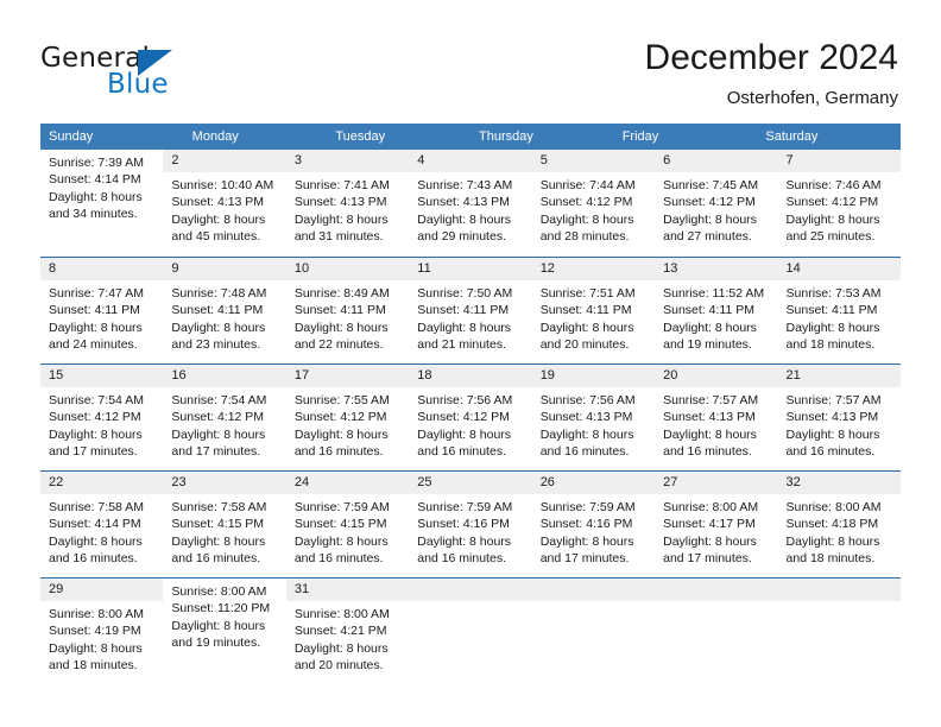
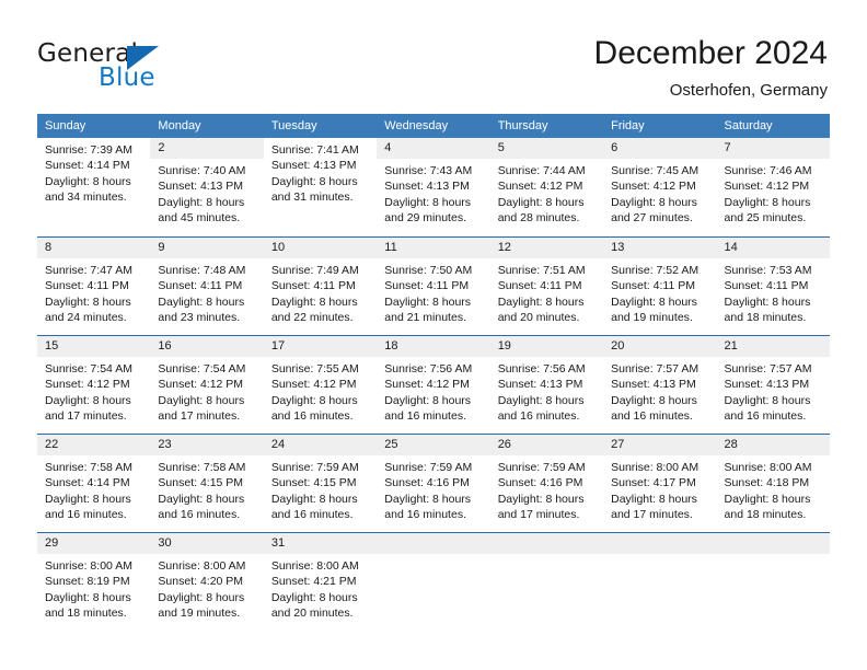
  General
  Blue
  December 2024
  Osterhofen, Germany
  Sunday
  Monday
  Tuesday
+ Wednesday
  Thursday
  Friday
  Saturday
  Sunrise: 7:39 AM
  Sunset: 4:14 PM
  Daylight: 8 hours
  and 34 minutes.
  2
- Sunrise: 10:40 AM
+ Sunrise: 7:40 AM
  Sunset: 4:13 PM
  Daylight: 8 hours
  and 45 minutes.
- 3
  Sunrise: 7:41 AM
  Sunset: 4:13 PM
  Daylight: 8 hours
  and 31 minutes.
  4
  Sunrise: 7:43 AM
  Sunset: 4:13 PM
  Daylight: 8 hours
  and 29 minutes.
  5
  Sunrise: 7:44 AM
  Sunset: 4:12 PM
  Daylight: 8 hours
  and 28 minutes.
  6
  Sunrise: 7:45 AM
  Sunset: 4:12 PM
  Daylight: 8 hours
  and 27 minutes.
  7
  Sunrise: 7:46 AM
  Sunset: 4:12 PM
  Daylight: 8 hours
  and 25 minutes.
  8
  Sunrise: 7:47 AM
  Sunset: 4:11 PM
  Daylight: 8 hours
  and 24 minutes.
  9
  Sunrise: 7:48 AM
  Sunset: 4:11 PM
  Daylight: 8 hours
  and 23 minutes.
  10
- Sunrise: 8:49 AM
+ Sunrise: 7:49 AM
  Sunset: 4:11 PM
  Daylight: 8 hours
  and 22 minutes.
  11
  Sunrise: 7:50 AM
  Sunset: 4:11 PM
  Daylight: 8 hours
  and 21 minutes.
  12
  Sunrise: 7:51 AM
  Sunset: 4:11 PM
  Daylight: 8 hours
  and 20 minutes.
  13
- Sunrise: 11:52 AM
+ Sunrise: 7:52 AM
  Sunset: 4:11 PM
  Daylight: 8 hours
  and 19 minutes.
  14
  Sunrise: 7:53 AM
  Sunset: 4:11 PM
  Daylight: 8 hours
  and 18 minutes.
  15
  Sunrise: 7:54 AM
  Sunset: 4:12 PM
  Daylight: 8 hours
  and 17 minutes.
  16
  Sunrise: 7:54 AM
  Sunset: 4:12 PM
  Daylight: 8 hours
  and 17 minutes.
  17
  Sunrise: 7:55 AM
  Sunset: 4:12 PM
  Daylight: 8 hours
  and 16 minutes.
  18
  Sunrise: 7:56 AM
  Sunset: 4:12 PM
  Daylight: 8 hours
  and 16 minutes.
  19
  Sunrise: 7:56 AM
  Sunset: 4:13 PM
  Daylight: 8 hours
  and 16 minutes.
  20
  Sunrise: 7:57 AM
  Sunset: 4:13 PM
  Daylight: 8 hours
  and 16 minutes.
  21
  Sunrise: 7:57 AM
  Sunset: 4:13 PM
  Daylight: 8 hours
  and 16 minutes.
  22
  Sunrise: 7:58 AM
  Sunset: 4:14 PM
  Daylight: 8 hours
  and 16 minutes.
  23
  Sunrise: 7:58 AM
  Sunset: 4:15 PM
  Daylight: 8 hours
  and 16 minutes.
  24
  Sunrise: 7:59 AM
  Sunset: 4:15 PM
  Daylight: 8 hours
  and 16 minutes.
  25
  Sunrise: 7:59 AM
  Sunset: 4:16 PM
  Daylight: 8 hours
  and 16 minutes.
  26
  Sunrise: 7:59 AM
  Sunset: 4:16 PM
  Daylight: 8 hours
  and 17 minutes.
  27
  Sunrise: 8:00 AM
  Sunset: 4:17 PM
  Daylight: 8 hours
  and 17 minutes.
- 32
+ 28
  Sunrise: 8:00 AM
  Sunset: 4:18 PM
  Daylight: 8 hours
  and 18 minutes.
  29
  Sunrise: 8:00 AM
- Sunset: 4:19 PM
+ Sunset: 8:19 PM
  Daylight: 8 hours
  and 18 minutes.
+ 30
  Sunrise: 8:00 AM
- Sunset: 11:20 PM
+ Sunset: 4:20 PM
  Daylight: 8 hours
  and 19 minutes.
  31
  Sunrise: 8:00 AM
  Sunset: 4:21 PM
  Daylight: 8 hours
  and 20 minutes.
